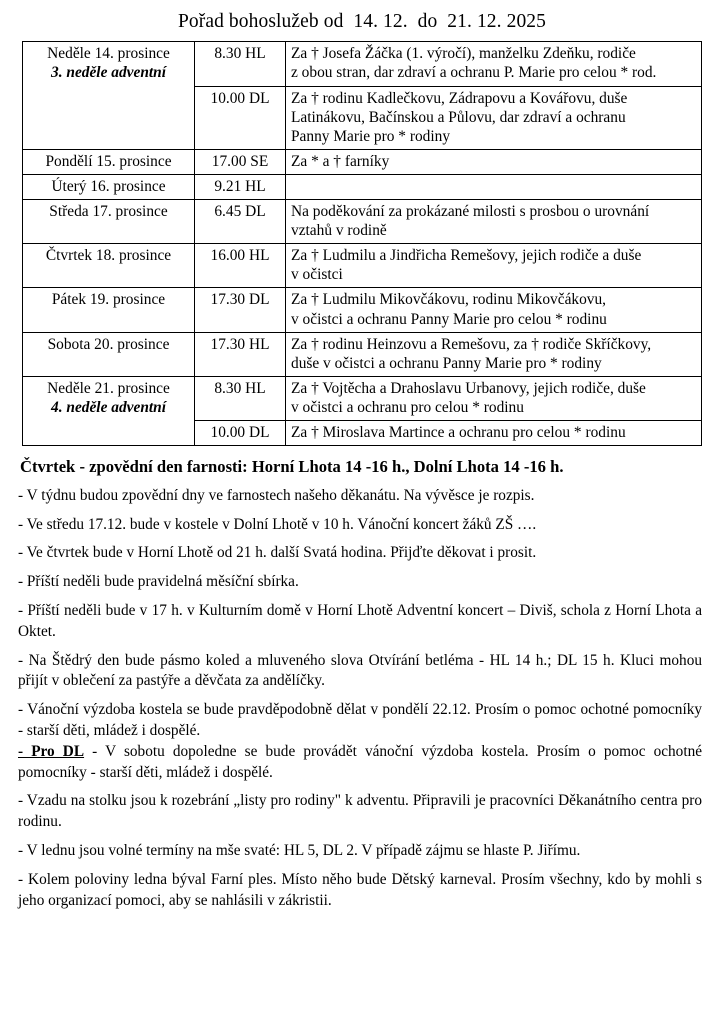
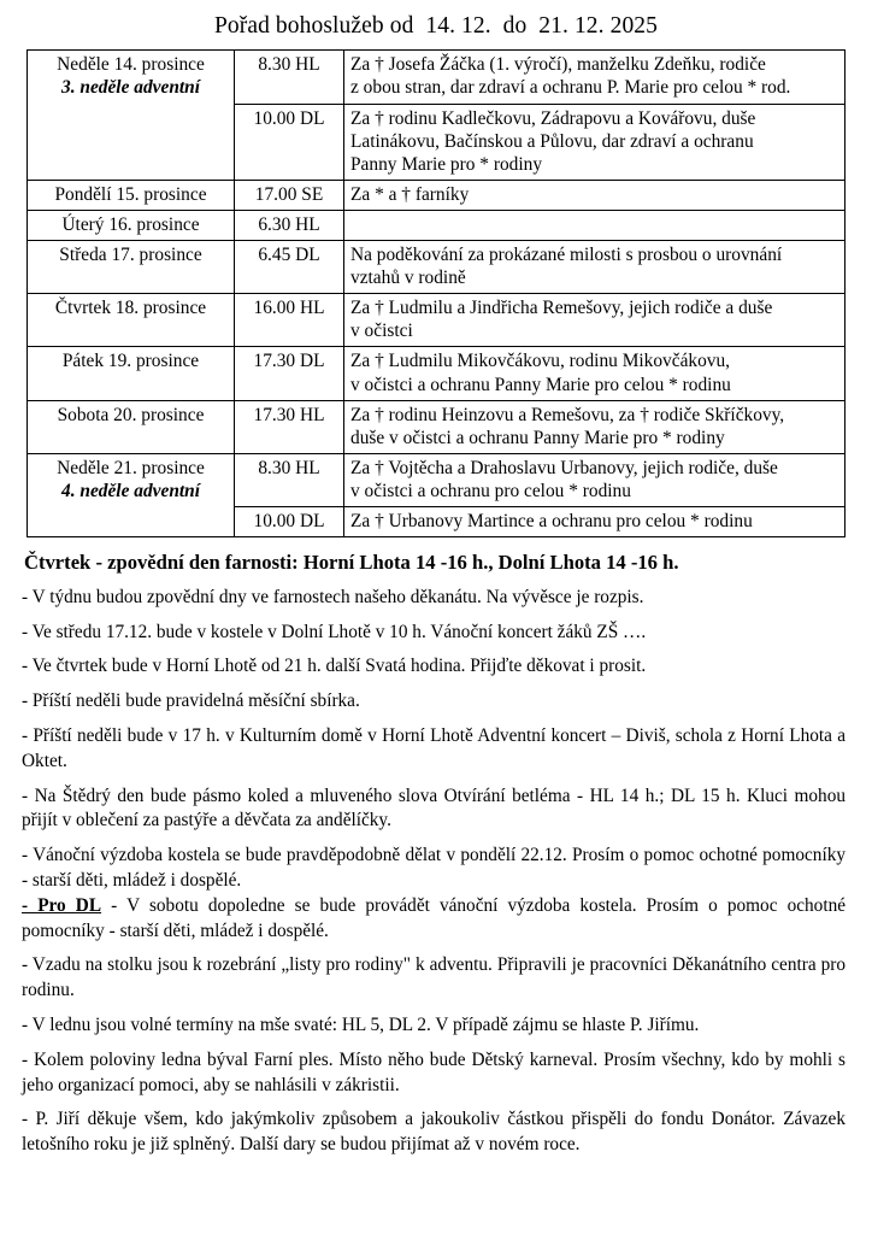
  Pořad bohoslužeb od 14. 12. do 21. 12. 2025
  Neděle 14. prosince 3. neděle adventní	8.30 HL	Za † Josefa Žáčka (1. výročí), manželku Zdeňku, rodiče z obou stran, dar zdraví a ochranu P. Marie pro celou * rod.
  10.00 DL	Za † rodinu Kadlečkovu, Zádrapovu a Kovářovu, duše Latinákovu, Bačínskou a Půlovu, dar zdraví a ochranu Panny Marie pro * rodiny
  Pondělí 15. prosince	17.00 SE	Za * a † farníky
- Úterý 16. prosince	9.21 HL
+ Úterý 16. prosince	6.30 HL
  Středa 17. prosince	6.45 DL	Na poděkování za prokázané milosti s prosbou o urovnání vztahů v rodině
  Čtvrtek 18. prosince	16.00 HL	Za † Ludmilu a Jindřicha Remešovy, jejich rodiče a duše v očistci
  Pátek 19. prosince	17.30 DL	Za † Ludmilu Mikovčákovu, rodinu Mikovčákovu, v očistci a ochranu Panny Marie pro celou * rodinu
  Sobota 20. prosince	17.30 HL	Za † rodinu Heinzovu a Remešovu, za † rodiče Skříčkovy, duše v očistci a ochranu Panny Marie pro * rodiny
  Neděle 21. prosince 4. neděle adventní	8.30 HL	Za † Vojtěcha a Drahoslavu Urbanovy, jejich rodiče, duše v očistci a ochranu pro celou * rodinu
- 10.00 DL	Za † Miroslava Martince a ochranu pro celou * rodinu
+ 10.00 DL	Za † Urbanovy Martince a ochranu pro celou * rodinu
  Čtvrtek - zpovědní den farnosti: Horní Lhota 14 -16 h., Dolní Lhota 14 -16 h.
  - V týdnu budou zpovědní dny ve farnostech našeho děkanátu. Na vývěsce je rozpis.
  - Ve středu 17.12. bude v kostele v Dolní Lhotě v 10 h. Vánoční koncert žáků ZŠ ….
  - Ve čtvrtek bude v Horní Lhotě od 21 h. další Svatá hodina. Přijďte děkovat i prosit.
  - Příští neděli bude pravidelná měsíční sbírka.
  - Příští neděli bude v 17 h. v Kulturním domě v Horní Lhotě Adventní koncert – Diviš, schola z Horní Lhota a Oktet.
  - Na Štědrý den bude pásmo koled a mluveného slova Otvírání betléma - HL 14 h.; DL 15 h. Kluci mohou přijít v oblečení za pastýře a děvčata za andělíčky.
  - Vánoční výzdoba kostela se bude pravděpodobně dělat v pondělí 22.12. Prosím o pomoc ochotné pomocníky - starší děti, mládež i dospělé.
  - Pro DL - V sobotu dopoledne se bude provádět vánoční výzdoba kostela. Prosím o pomoc ochotné pomocníky - starší děti, mládež i dospělé.
  - Vzadu na stolku jsou k rozebrání „listy pro rodiny" k adventu. Připravili je pracovníci Děkanátního centra pro rodinu.
  - V lednu jsou volné termíny na mše svaté: HL 5, DL 2. V případě zájmu se hlaste P. Jiřímu.
  - Kolem poloviny ledna býval Farní ples. Místo něho bude Dětský karneval. Prosím všechny, kdo by mohli s jeho organizací pomoci, aby se nahlásili v zákristii.
+ - P. Jiří děkuje všem, kdo jakýmkoliv způsobem a jakoukoliv částkou přispěli do fondu Donátor. Závazek letošního roku je již splněný. Další dary se budou přijímat až v novém roce.
